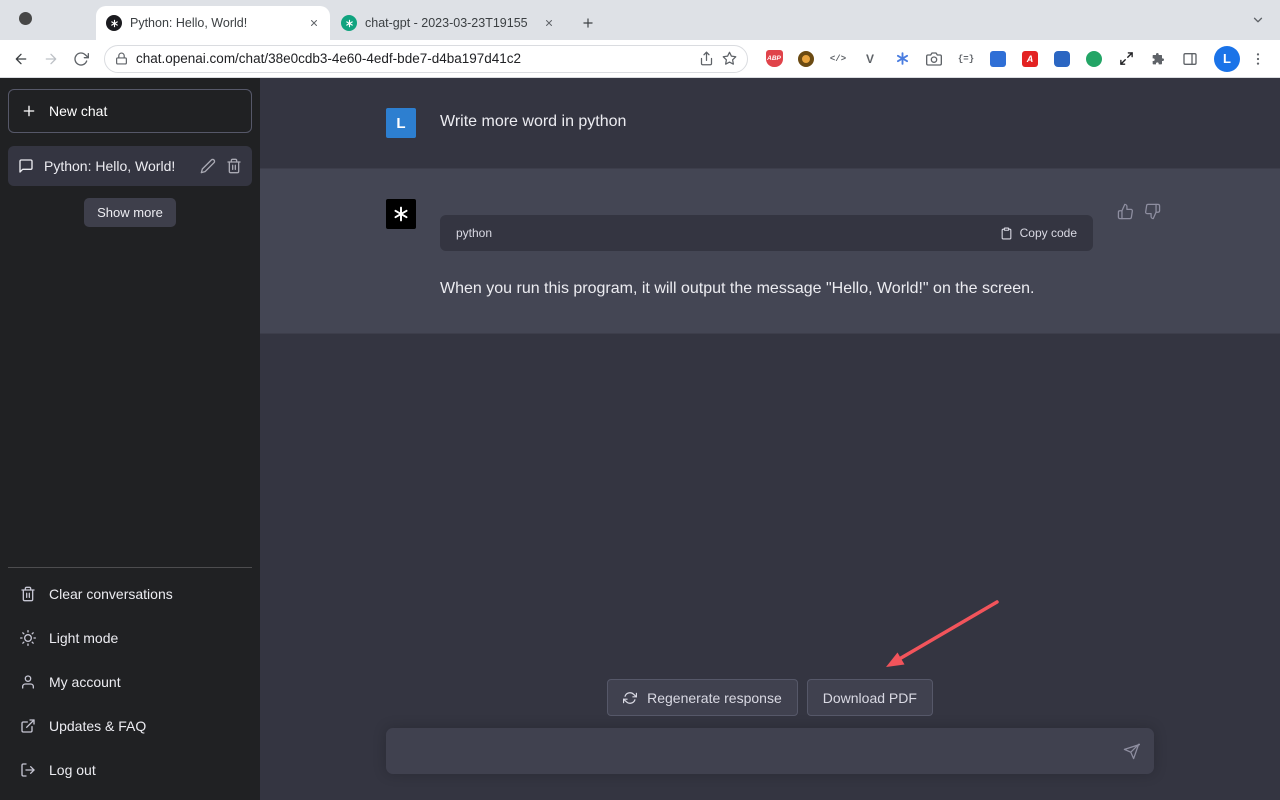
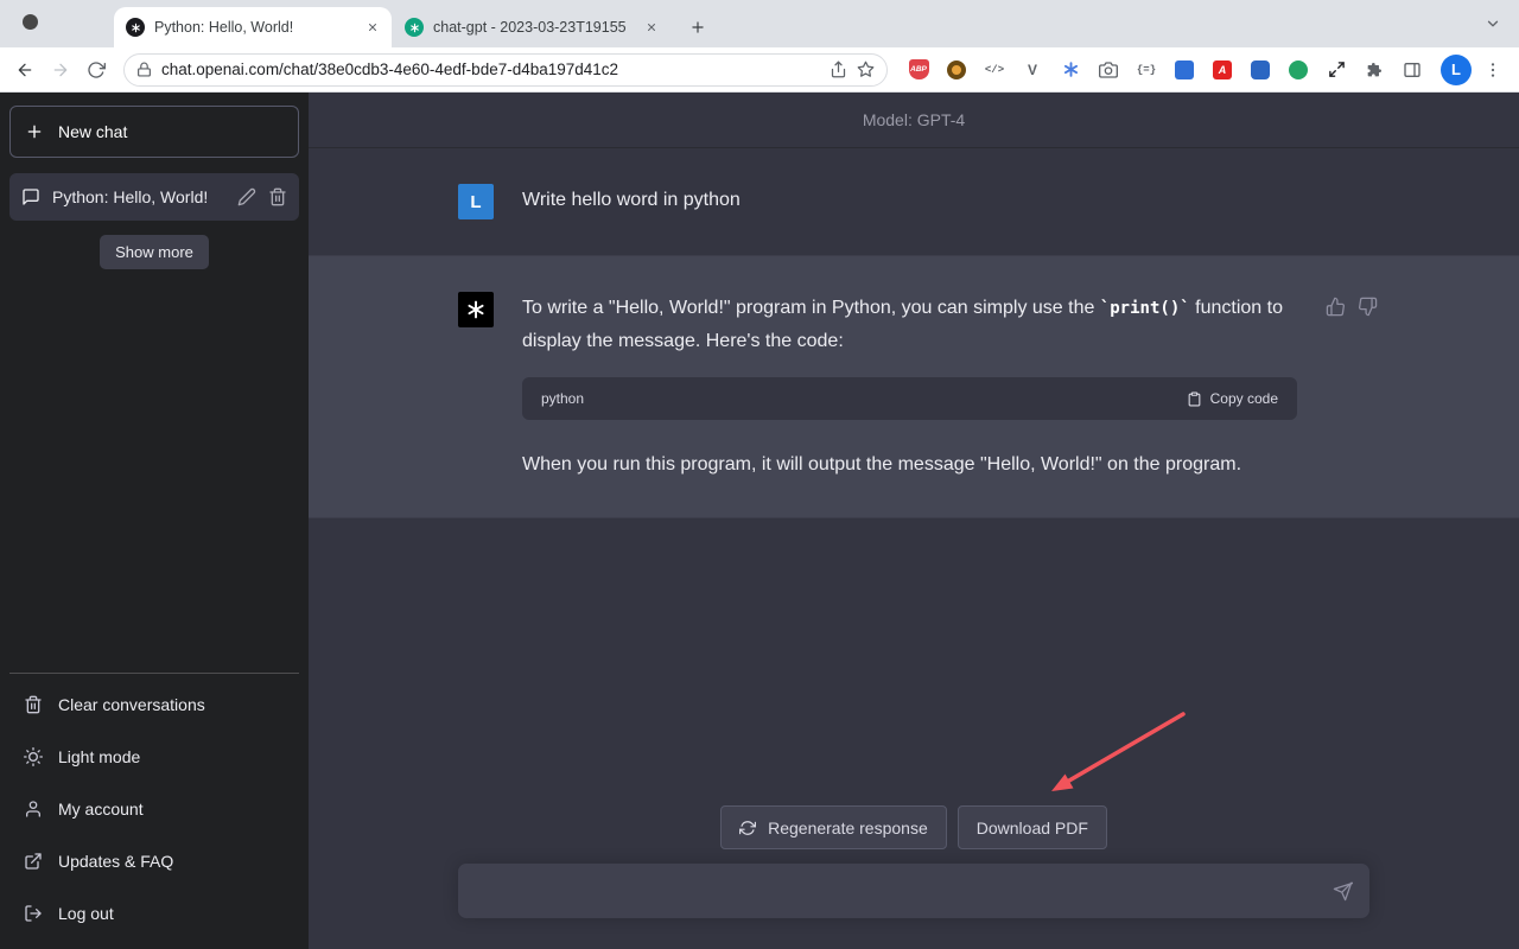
  Python: Hello, World!
  chat-gpt - 2023-03-23T19155
  chat.openai.com/chat/38e0cdb3-4e60-4edf-bde7-d4ba197d41c2
  </>
  V
  {=}
  A
  L
  New chat
  Python: Hello, World!
  Show more
  Clear conversations
  Light mode
  My account
  Updates & FAQ
  Log out
+ Model: GPT-4
  L
- Write more word in python
+ Write hello word in python
+ To write a "Hello, World!" program in Python, you can simply use the `print()` function to display the message. Here's the code:
  python
  Copy code
- When you run this program, it will output the message "Hello, World!" on the screen.
+ When you run this program, it will output the message "Hello, World!" on the program.
  Regenerate response
  Download PDF
